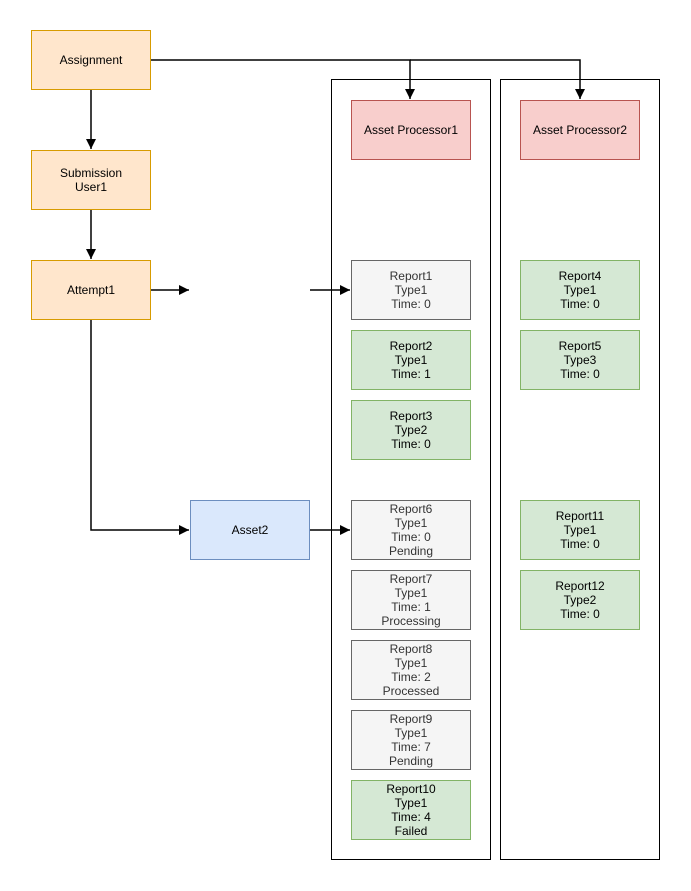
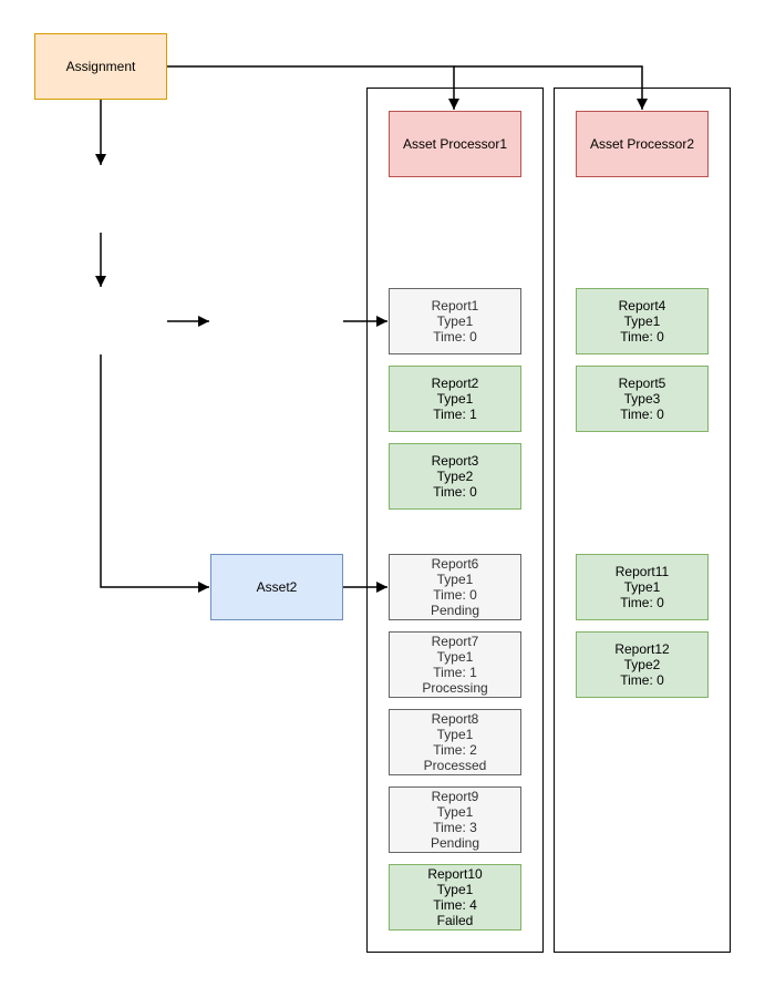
  Assignment
- Submission
- User1
- Attempt1
  Asset2
  Asset Processor1
  Asset Processor2
  Report1
  Type1
  Time: 0
  Report2
  Type1
  Time: 1
  Report3
  Type2
  Time: 0
  Report6
  Type1
  Time: 0
  Pending
  Report7
  Type1
  Time: 1
  Processing
  Report8
  Type1
  Time: 2
  Processed
  Report9
  Type1
- Time: 7
+ Time: 3
  Pending
  Report10
  Type1
  Time: 4
  Failed
  Report4
  Type1
  Time: 0
  Report5
  Type3
  Time: 0
  Report11
  Type1
  Time: 0
  Report12
  Type2
  Time: 0
